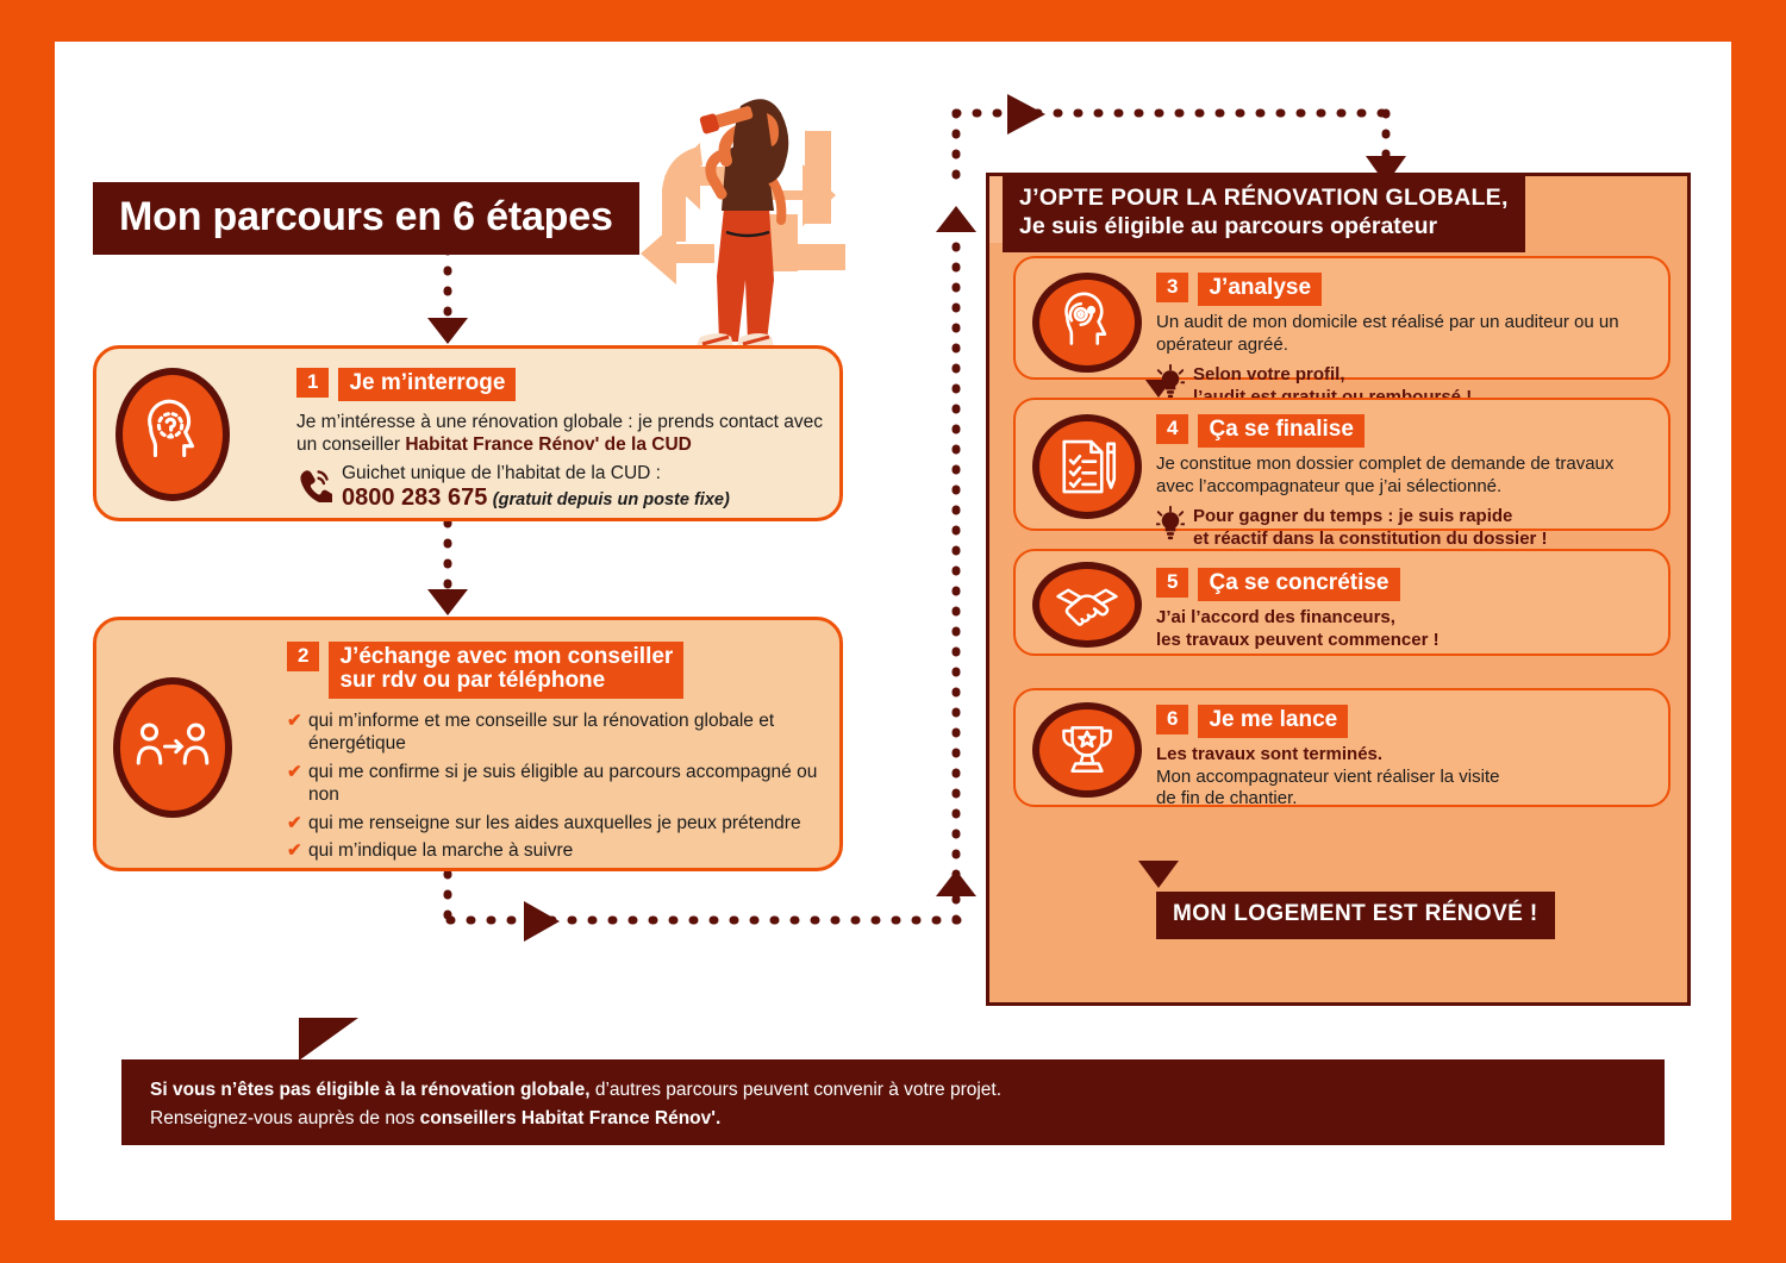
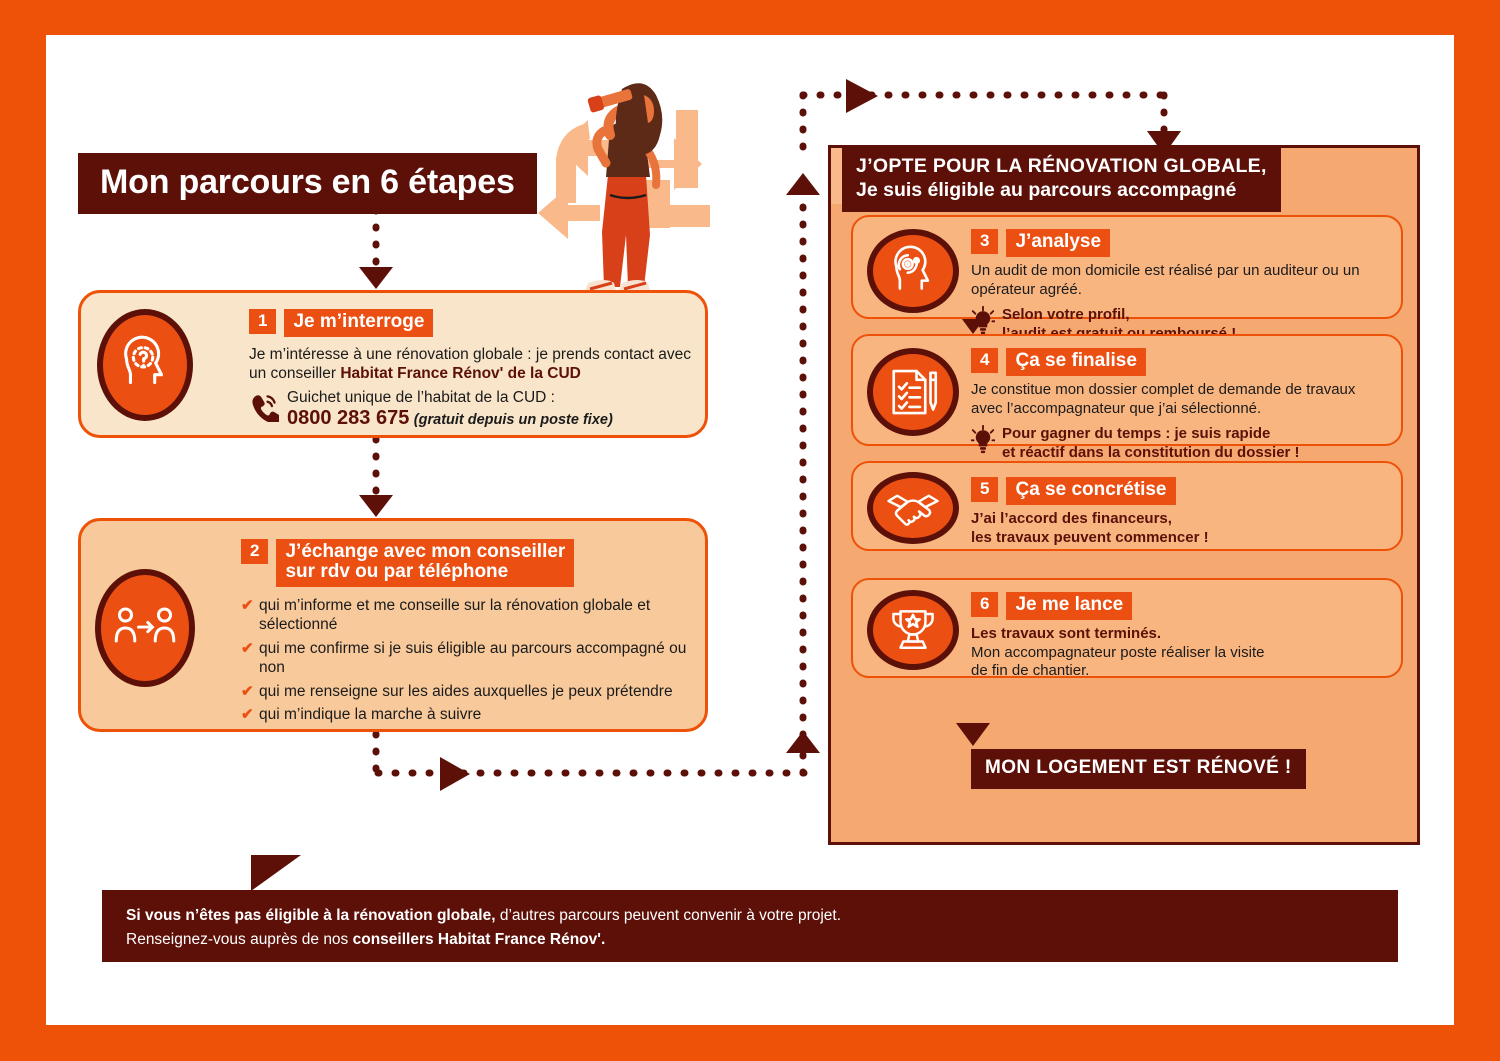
  Mon parcours en 6 étapes
  1
  Je m’interroge
  Je m’intéresse à une rénovation globale : je prends contact avec un conseiller Habitat France Rénov' de la CUD
  Guichet unique de l’habitat de la CUD :
  0800 283 675 (gratuit depuis un poste fixe)
  2
  J’échange avec mon conseiller
  sur rdv ou par téléphone
  ✔
- qui m’informe et me conseille sur la rénovation globale et énergétique
+ qui m’informe et me conseille sur la rénovation globale et sélectionné
  ✔
  qui me confirme si je suis éligible au parcours accompagné ou non
  ✔
  qui me renseigne sur les aides auxquelles je peux prétendre
  ✔
  qui m’indique la marche à suivre
  J’OPTE POUR LA RÉNOVATION GLOBALE,
- Je suis éligible au parcours opérateur
+ Je suis éligible au parcours accompagné
  3
  J’analyse
  Un audit de mon domicile est réalisé par un auditeur ou un opérateur agréé.
  Selon votre profil,
  4
  Ça se finalise
  Je constitue mon dossier complet de demande de travaux avec l’accompagnateur que j’ai sélectionné.
  Pour gagner du temps : je suis rapide
  et réactif dans la constitution du dossier !
  5
  Ça se concrétise
  J’ai l’accord des financeurs,
  les travaux peuvent commencer !
  6
  Je me lance
  Les travaux sont terminés.
- Mon accompagnateur vient réaliser la visite
+ Mon accompagnateur poste réaliser la visite
  de fin de chantier.
  MON LOGEMENT EST RÉNOVÉ !
  Si vous n’êtes pas éligible à la rénovation globale, d’autres parcours peuvent convenir à votre projet.
  Renseignez-vous auprès de nos conseillers Habitat France Rénov'.
